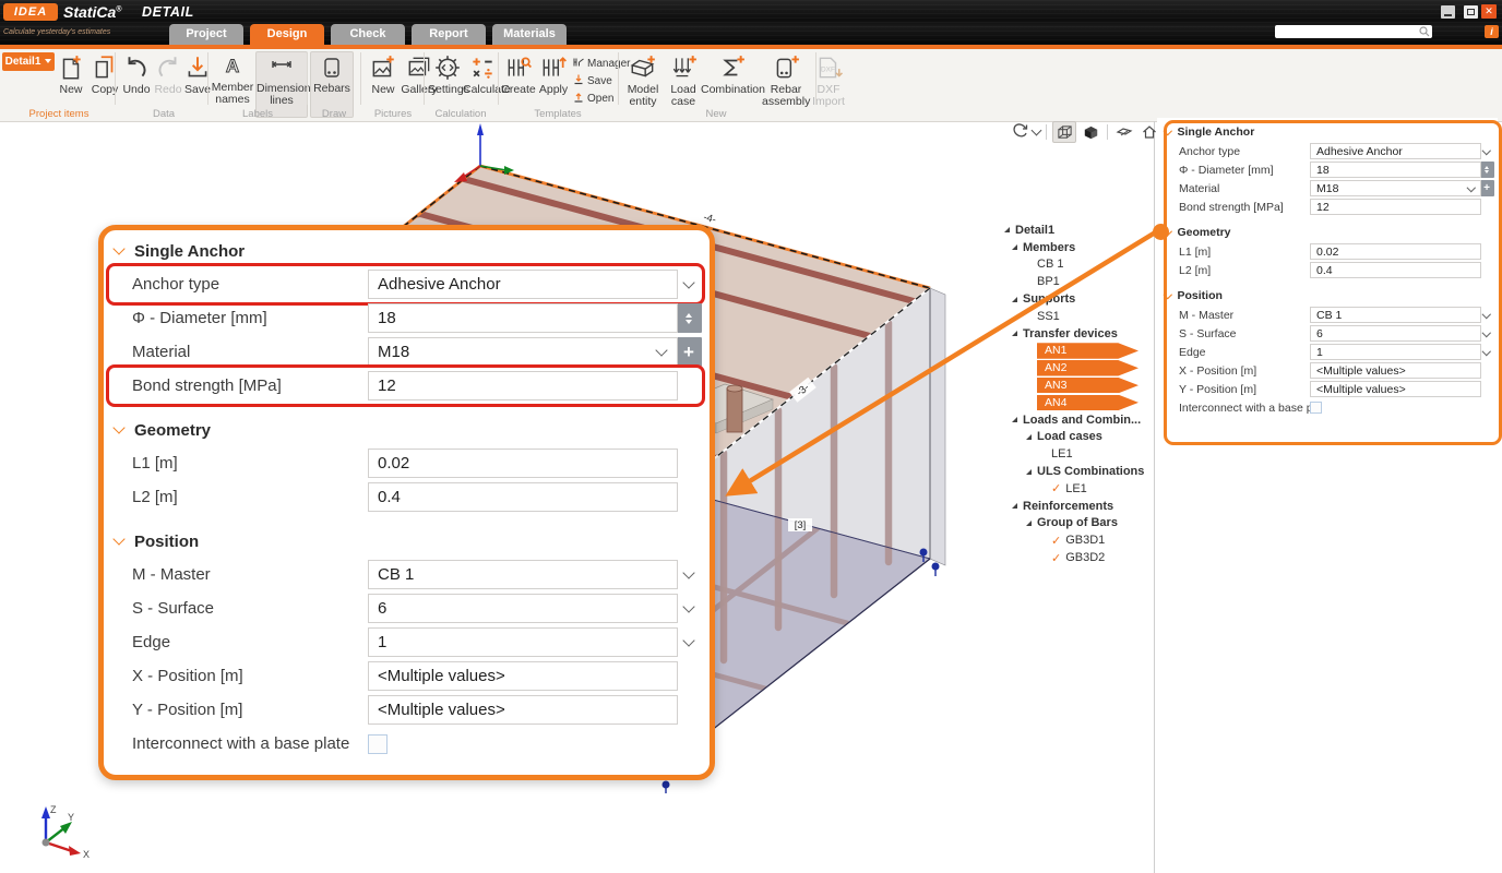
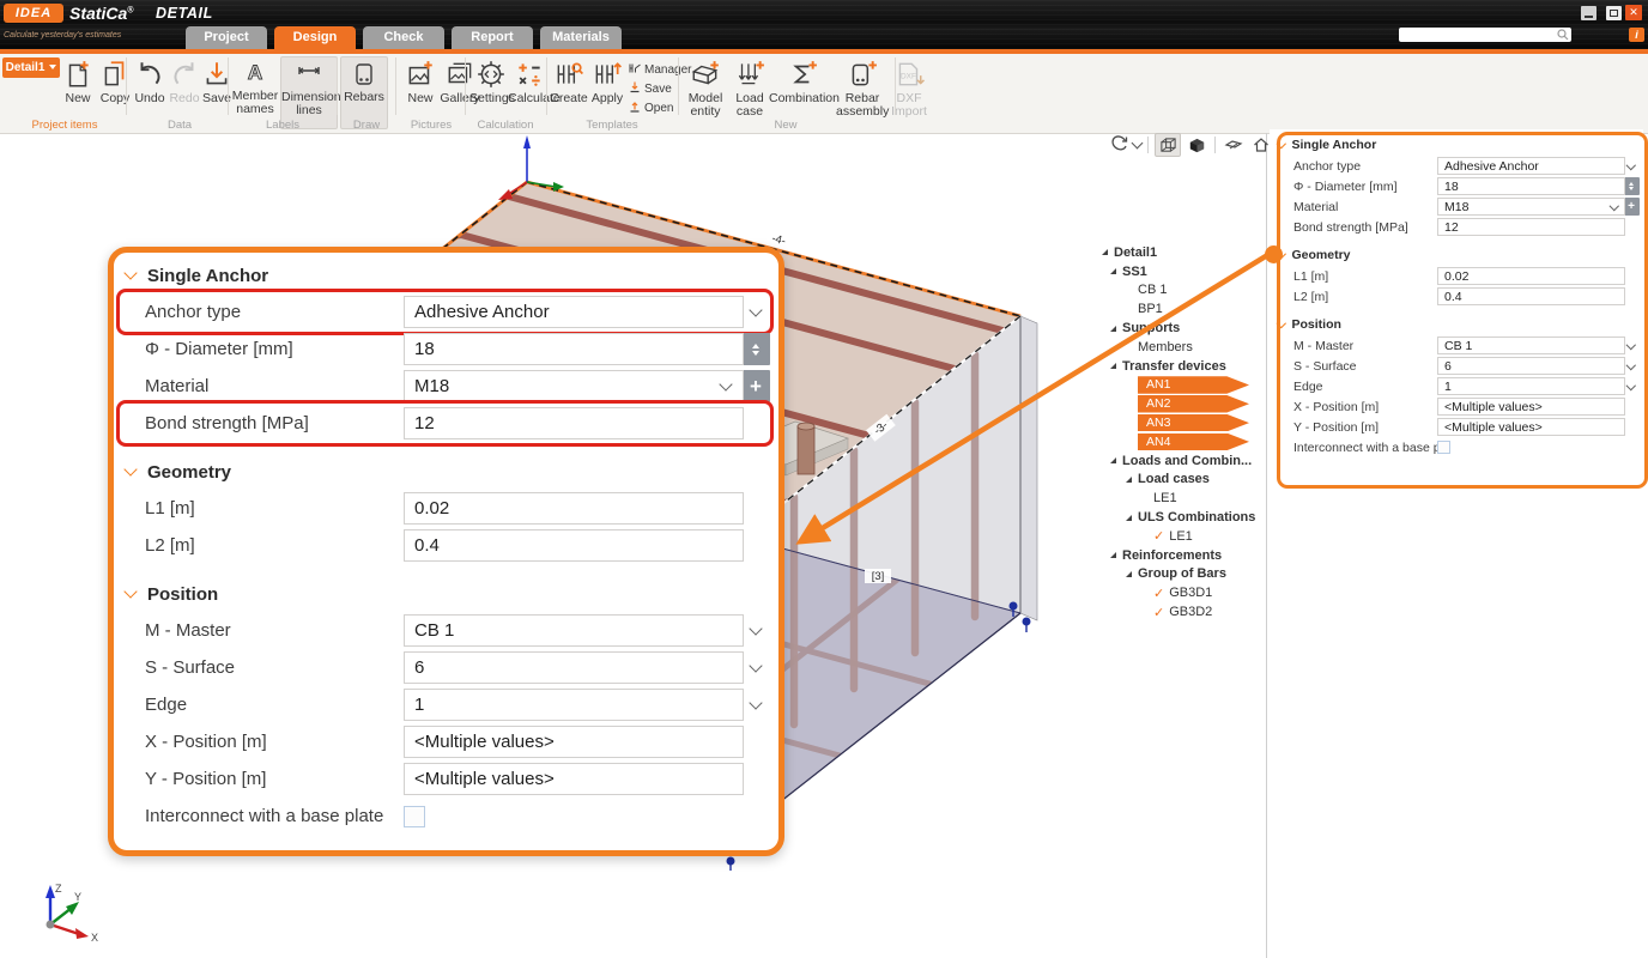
  IDEA
  StatiCa
  DETAIL
  ✕
  Project
  Design
  Check
  Report
  Materials
  i
  Detail1
  New
  Cop
  Undo
  Redo
  Sav
  A
  Member names
  Dimensio lines
  Rebars
  New
  Gallry
  Settings
  Calculte
  Create
  Apply
  Manaer
  Save
  Open
  Model entity
  Load case
  Combination
  Rebar assembly
  DXF Import
  Project items
  Data
  Labels
  Draw
  Pictures
  Calculation
  Templates
  New
  [3]
  Z
  Y
  X
  Detail1
- Members
+ SS1
  CB 1
  BP1
  Suports
- SS1
+ Members
  Transfer devices
  AN1
  AN2
  AN3
  AN4
  Loads and Combin...
  Load cases
  LE1
  ULS Combinations
  ✓
  LE1
  Reinforcements
  Group of Bars
  ✓
  GB3D1
  ✓
  GB3D2
  Single Anchor
  Anchor type
  Adhesive Anchor
  Φ - Diameter [mm]
  18
  Material
  M18
  +
  Bond strength [MPa]
  12
  Geometry
  L1 [m]
  0.02
  L2 [m]
  0.4
  Position
  M - Master
  CB 1
  S - Surface
  6
  Edge
  1
  X - Position [m]
  <Multiple values>
  Y - Position [m]
  <Multiple values>
  Interconnect with a base
  Single Anchor
  Anchor type
  Adhesive Anchor
  Φ - Diameter [mm]
  18
  Material
  M18
  +
  Bond strength [MPa]
  12
  Geometry
  L1 [m]
  0.02
  L2 [m]
  0.4
  Position
  M - Master
  CB 1
  S - Surface
  6
  Edge
  1
  X - Position [m]
  <Multiple values>
  Y - Position [m]
  <Multiple values>
  Interconnect with a base plate
